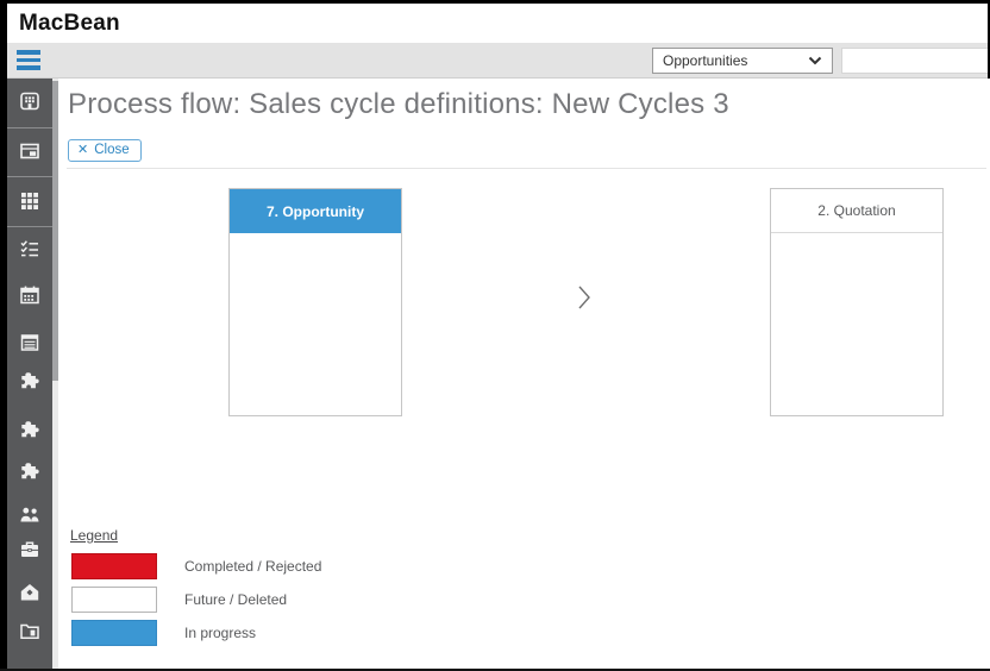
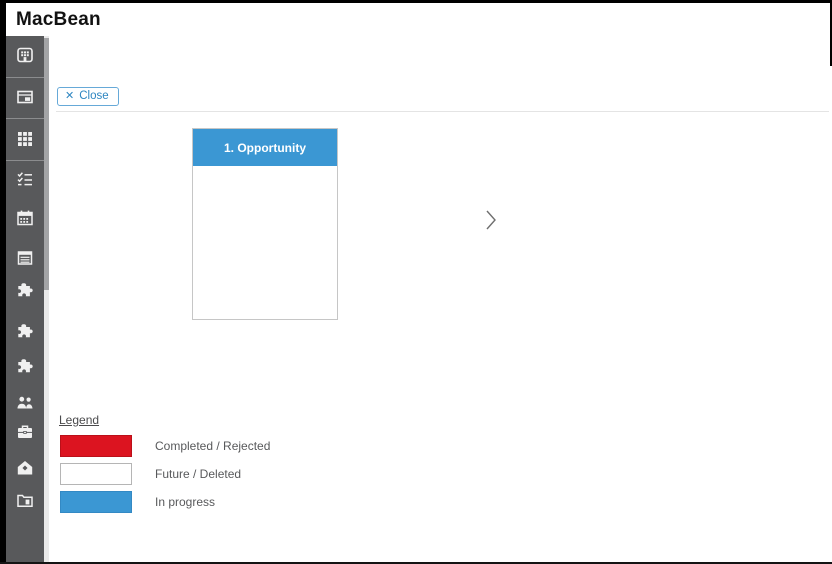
  MacBean
- Opportunities
- Process flow: Sales cycle definitions: New Cycles 3
  ✕
  Close
- 7. Opportunity
+ 1. Opportunity
- 2. Quotation
  Legend
  Completed / Rejected
  Future / Deleted
  In progress
